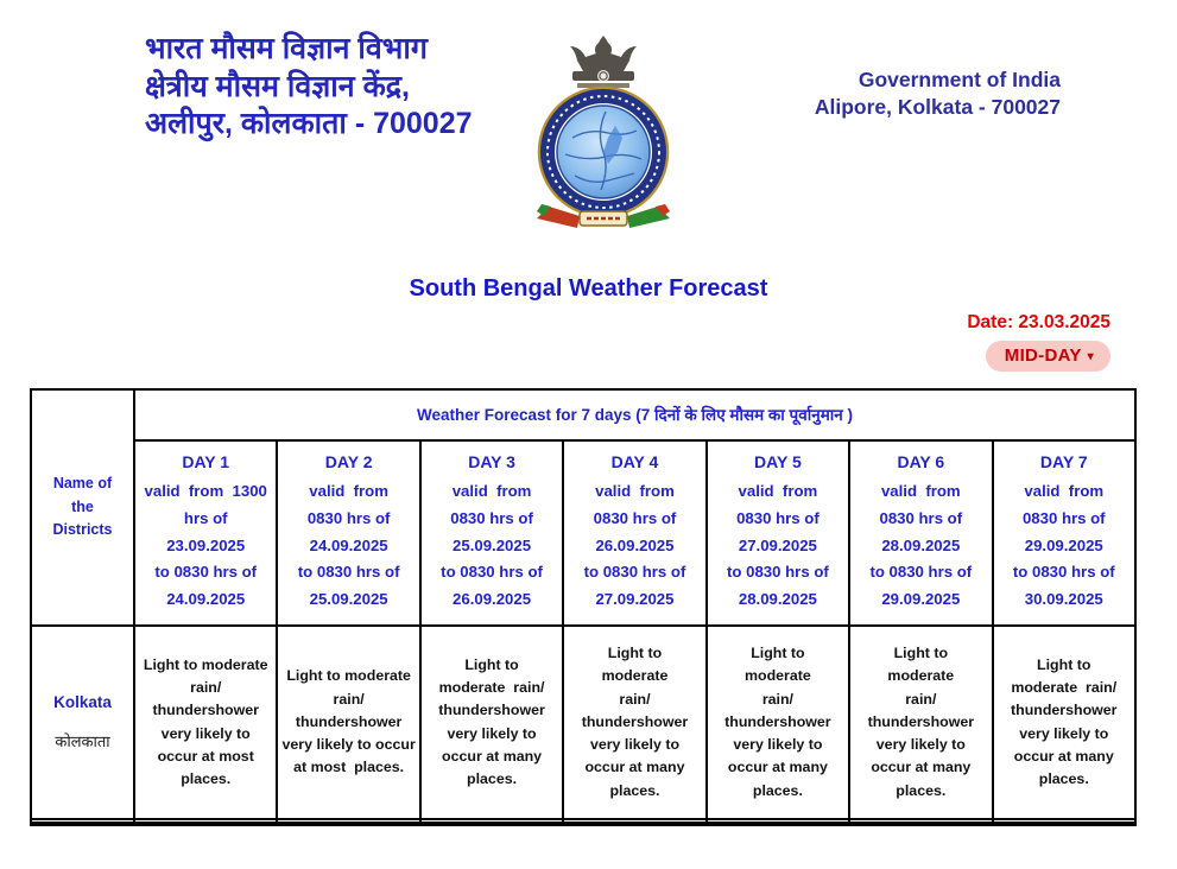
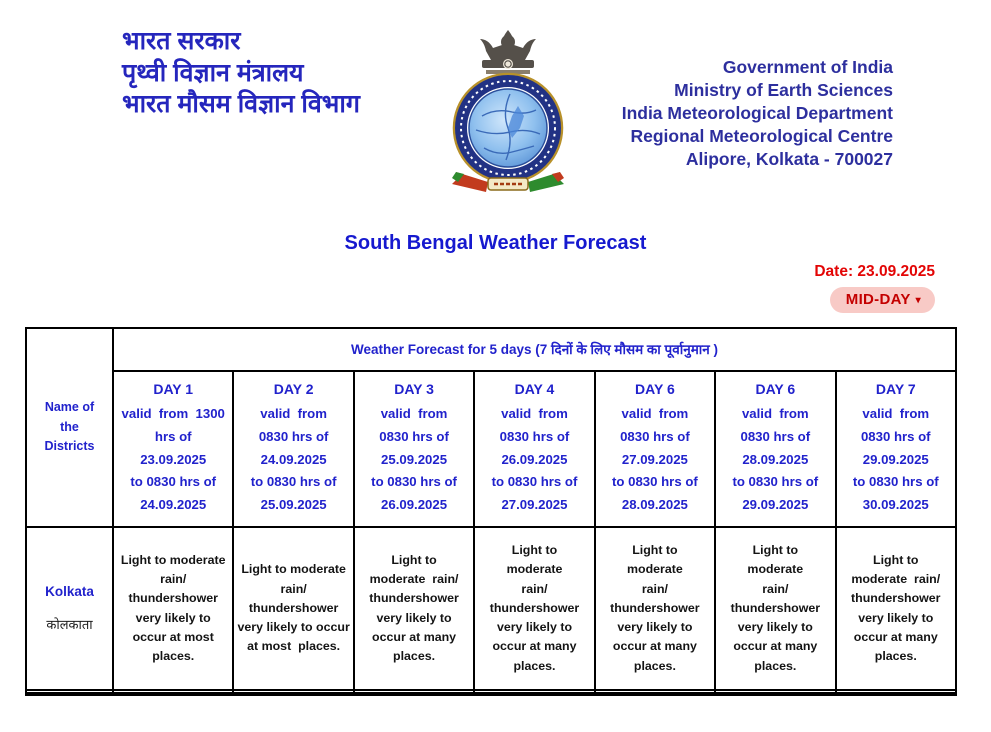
+ भारत सरकार
+ पृथ्वी विज्ञान मंत्रालय
  भारत मौसम विज्ञान विभाग
- क्षेत्रीय मौसम विज्ञान केंद्र,
- अलीपुर, कोलकाता - 700027
  Government of India
+ Ministry of Earth Sciences
+ India Meteorological Department
+ Regional Meteorological Centre
  Alipore, Kolkata - 700027
  South Bengal Weather Forecast
- Date: 23.03.2025
+ Date: 23.09.2025
  MID-DAY ▾
- Name of the Districts	Weather Forecast for 7 days (7 दिनों के लिए मौसम का पूर्वानुमान )
+ Name of the Districts	Weather Forecast for 5 days (7 दिनों के लिए मौसम का पूर्वानुमान )
- DAY 1 valid from 1300 hrs of 23.09.2025 to 0830 hrs of 24.09.2025	DAY 2 valid from 0830 hrs of 24.09.2025 to 0830 hrs of 25.09.2025	DAY 3 valid from 0830 hrs of 25.09.2025 to 0830 hrs of 26.09.2025	DAY 4 valid from 0830 hrs of 26.09.2025 to 0830 hrs of 27.09.2025	DAY 5 valid from 0830 hrs of 27.09.2025 to 0830 hrs of 28.09.2025	DAY 6 valid from 0830 hrs of 28.09.2025 to 0830 hrs of 29.09.2025	DAY 7 valid from 0830 hrs of 29.09.2025 to 0830 hrs of 30.09.2025
+ DAY 1 valid from 1300 hrs of 23.09.2025 to 0830 hrs of 24.09.2025	DAY 2 valid from 0830 hrs of 24.09.2025 to 0830 hrs of 25.09.2025	DAY 3 valid from 0830 hrs of 25.09.2025 to 0830 hrs of 26.09.2025	DAY 4 valid from 0830 hrs of 26.09.2025 to 0830 hrs of 27.09.2025	DAY 6 valid from 0830 hrs of 27.09.2025 to 0830 hrs of 28.09.2025	DAY 6 valid from 0830 hrs of 28.09.2025 to 0830 hrs of 29.09.2025	DAY 7 valid from 0830 hrs of 29.09.2025 to 0830 hrs of 30.09.2025
  Kolkata कोलकाता	Light to moderate rain/ thundershower very likely to occur at most places.	Light to moderate rain/ thundershower very likely to occur at most places.	Light to moderate rain/ thundershower very likely to occur at many places.	Light to moderate rain/ thundershower very likely to occur at many places.	Light to moderate rain/ thundershower very likely to occur at many places.	Light to moderate rain/ thundershower very likely to occur at many places.	Light to moderate rain/ thundershower very likely to occur at many places.
